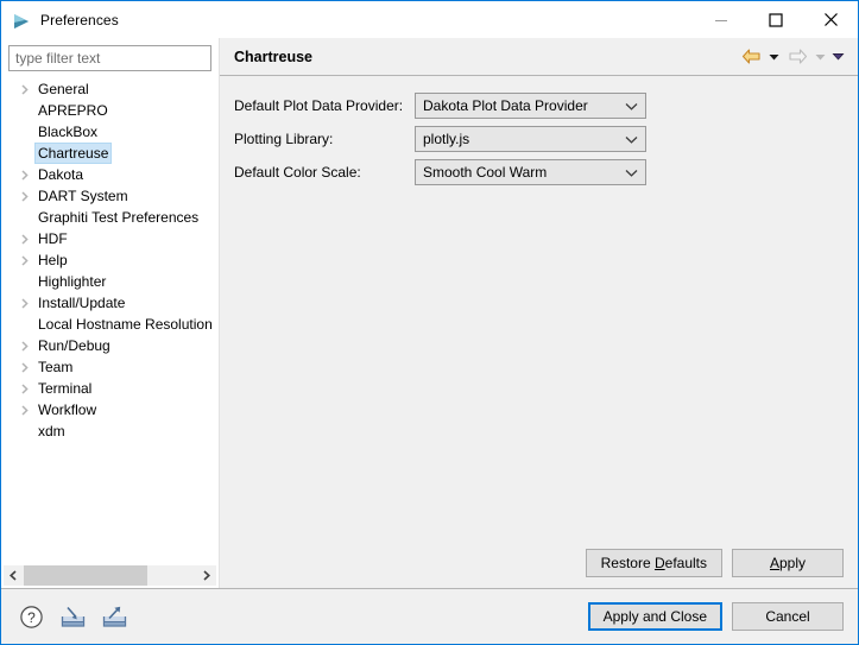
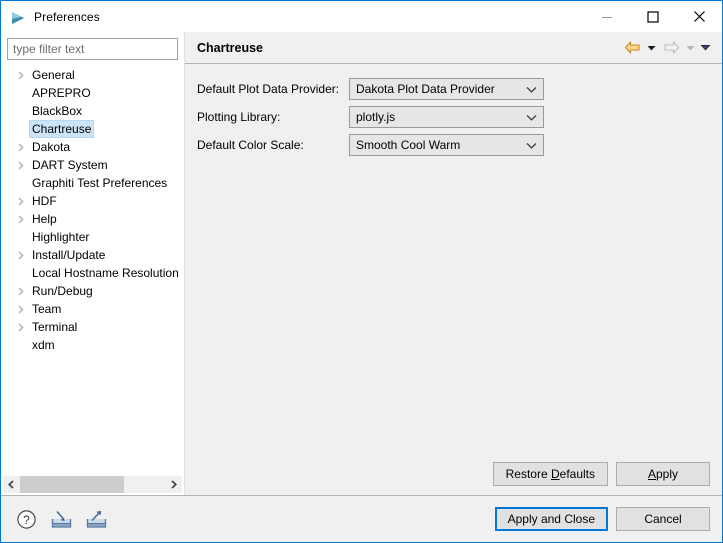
  Preferences
  type filter text
  General
  APREPRO
  BlackBox
  Chartreuse
  Dakota
  DART System
  Graphiti Test Preferences
  HDF
  Help
  Highlighter
  Install/Update
  Local Hostname Resolution
  Run/Debug
  Team
  Terminal
- Workflow
  xdm
  Chartreuse
  Default Plot Data Provider:
  Dakota Plot Data Provider
  Plotting Library:
  plotly.js
  Default Color Scale:
  Smooth Cool Warm
  Restore Defaults
  Apply
  ?
  Apply and Close
  Cancel
